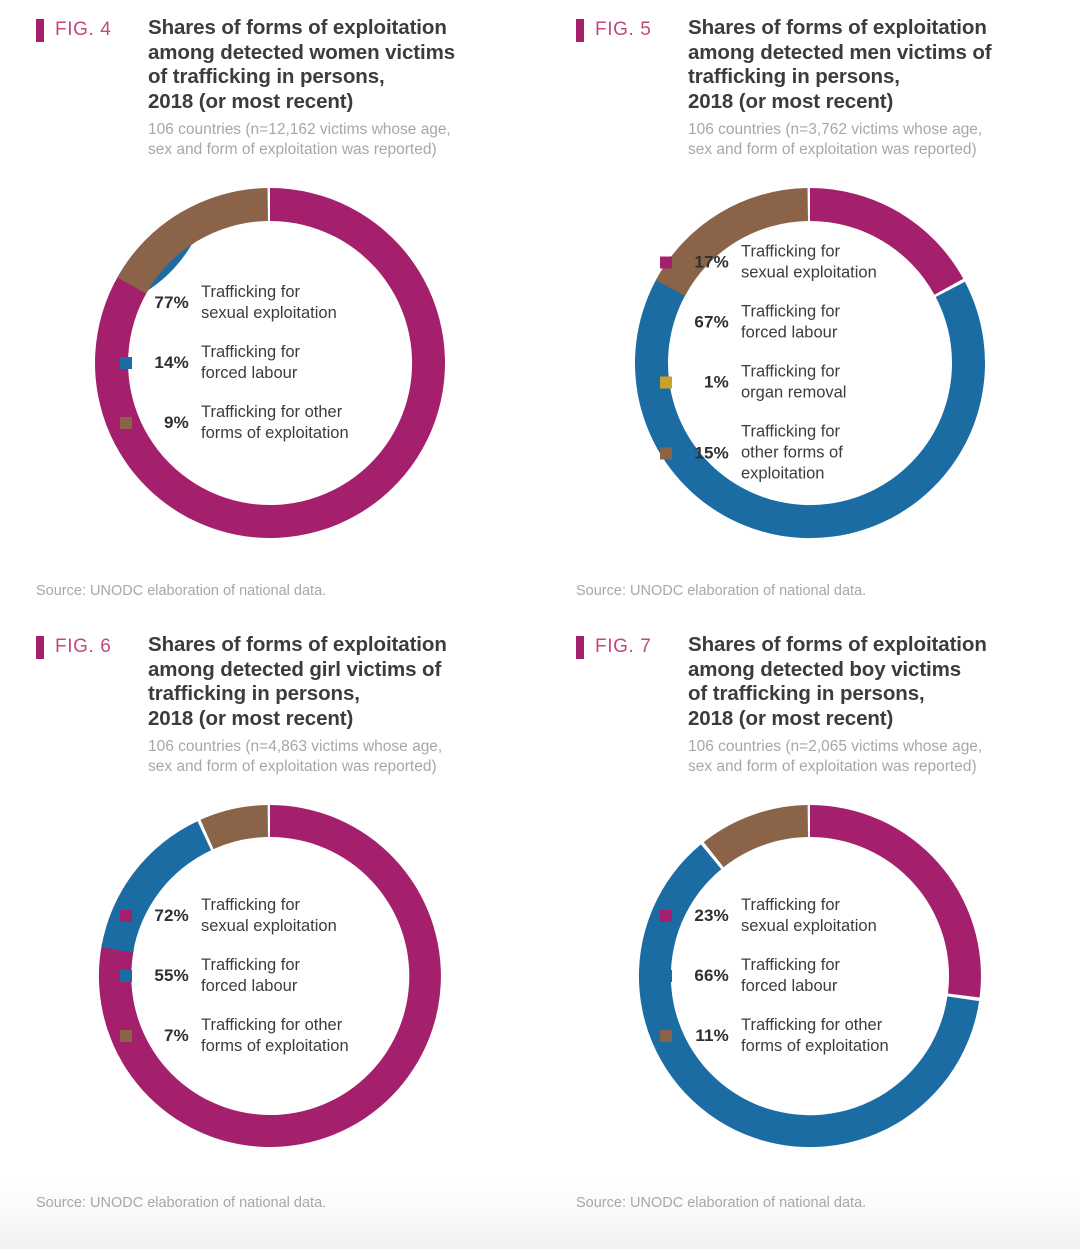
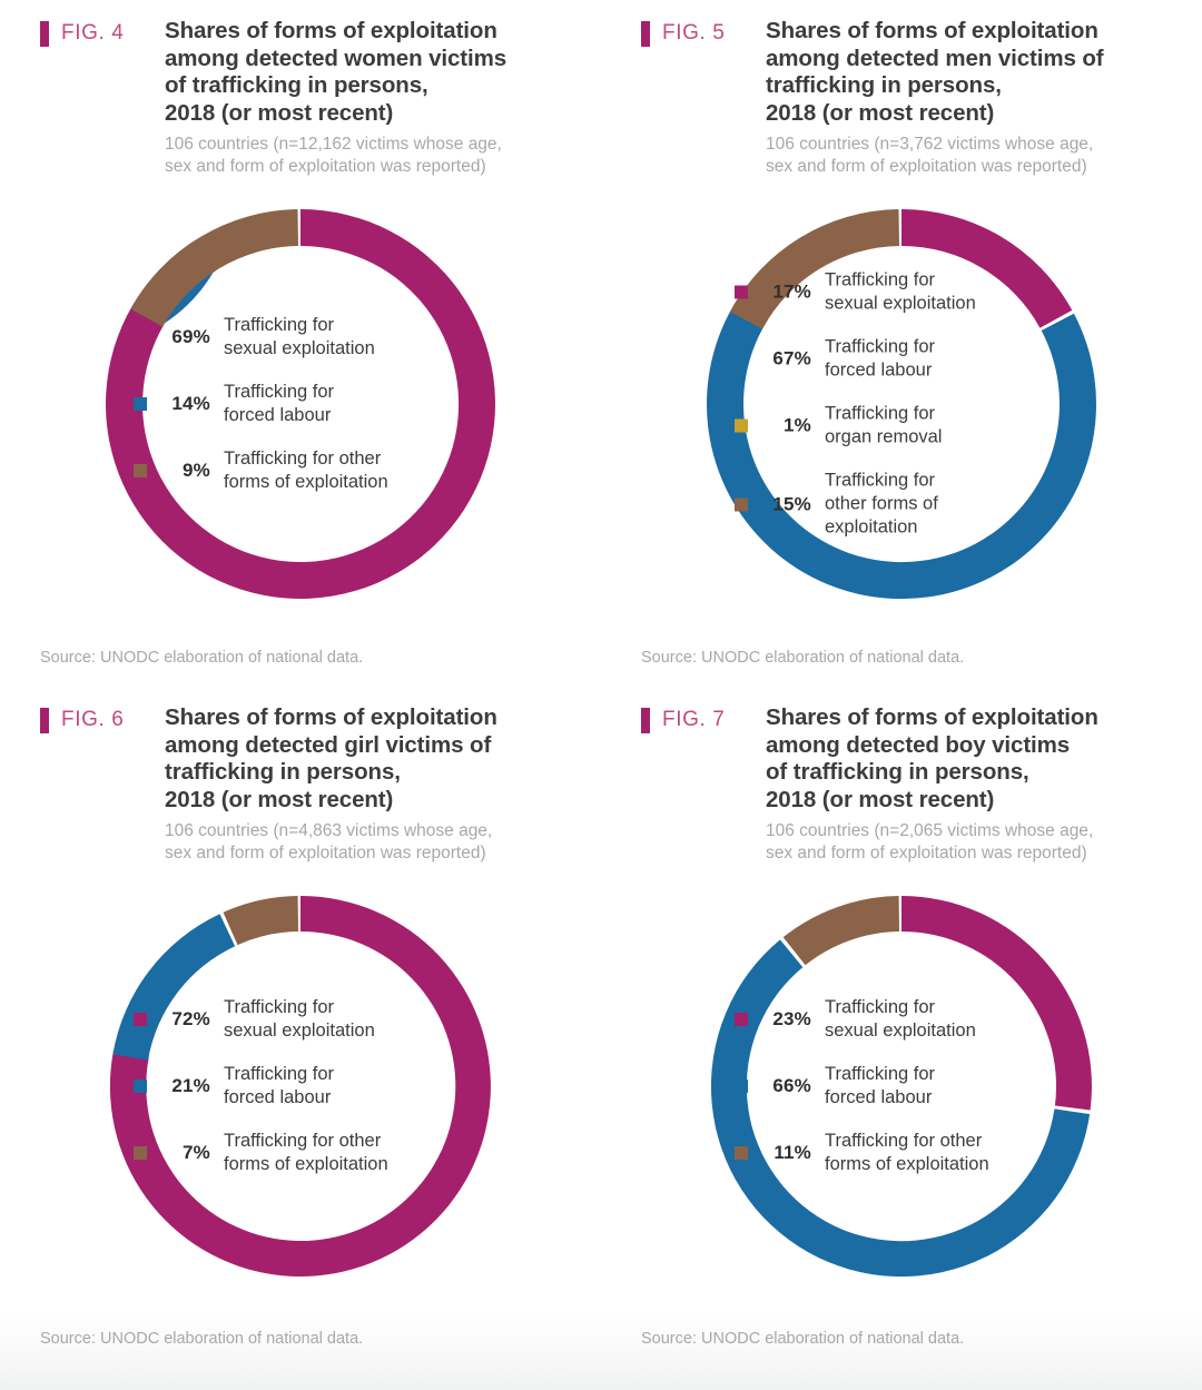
  FIG. 4
  Shares of forms of exploitation
  among detected women victims
  of trafficking in persons,
  2018 (or most recent)
  106 countries (n=12,162 victims whose age,
  sex and form of exploitation was reported)
- 77%
+ 69%
  Trafficking for
  sexual exploitation
  14%
  Trafficking for
  forced labour
  9%
  Trafficking for other
  forms of exploitation
  Source: UNODC elaboration of national data.
  FIG. 5
  Shares of forms of exploitation
  among detected men victims of
  trafficking in persons,
  2018 (or most recent)
  106 countries (n=3,762 victims whose age,
  sex and form of exploitation was reported)
  17%
  Trafficking for
  sexual exploitation
  67%
  Trafficking for
  forced labour
  1%
  Trafficking for
  organ removal
  15%
  Trafficking for
  other forms of
  exploitation
  Source: UNODC elaboration of national data.
  FIG. 6
  Shares of forms of exploitation
  among detected girl victims of
  trafficking in persons,
  2018 (or most recent)
  106 countries (n=4,863 victims whose age,
  sex and form of exploitation was reported)
  72%
  Trafficking for
  sexual exploitation
- 55%
+ 21%
  Trafficking for
  forced labour
  7%
  Trafficking for other
  forms of exploitation
  Source: UNODC elaboration of national data.
  FIG. 7
  Shares of forms of exploitation
  among detected boy victims
  of trafficking in persons,
  2018 (or most recent)
  106 countries (n=2,065 victims whose age,
  sex and form of exploitation was reported)
  23%
  Trafficking for
  sexual exploitation
  66%
  Trafficking for
  forced labour
  11%
  Trafficking for other
  forms of exploitation
  Source: UNODC elaboration of national data.
